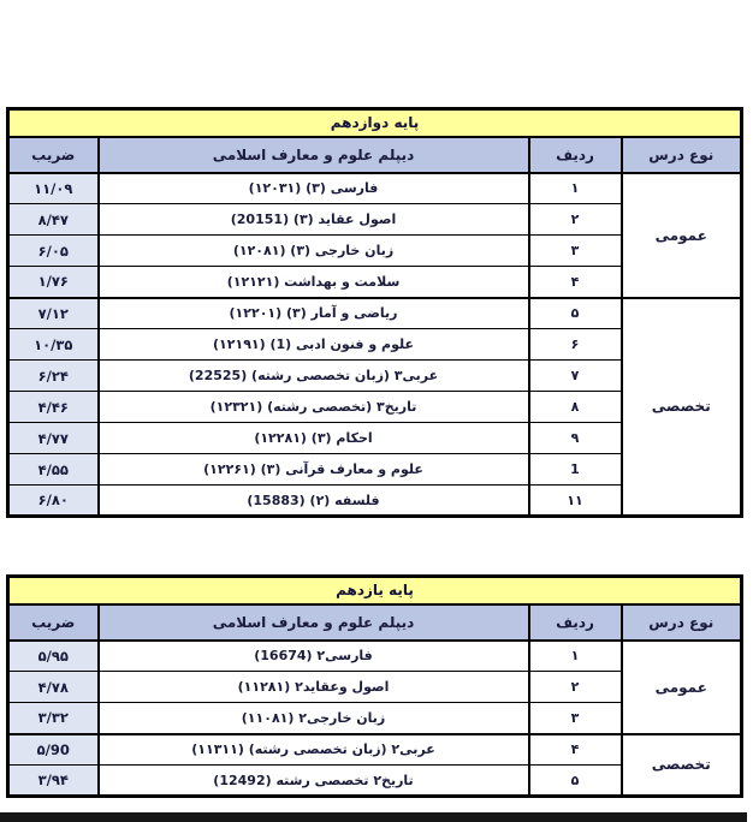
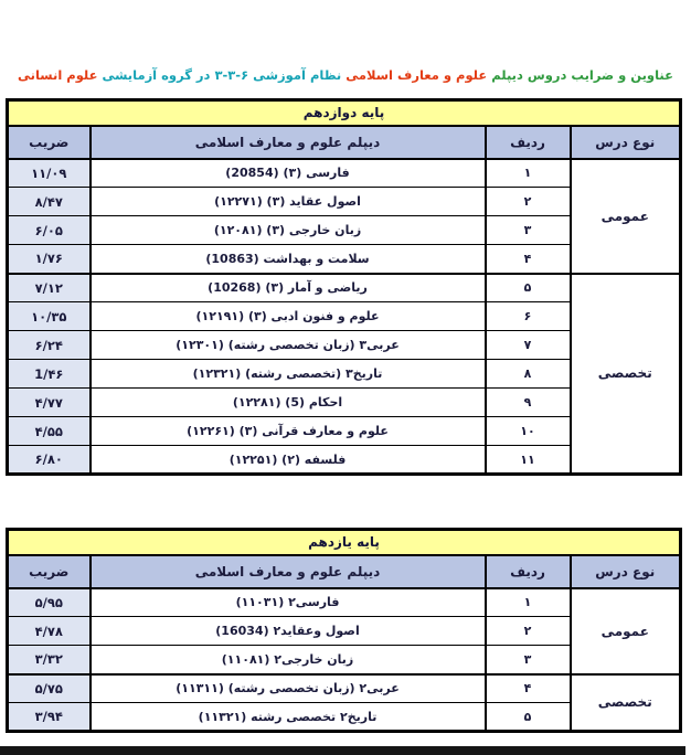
+ عناوین و ضرایب دروس دیپلم علوم و معارف اسلامی نظام آموزشی ۶-۳-۳ در گروه آزمایشی علوم انسانی
  پایه دوازدهم
  نوع درس	ردیف	دیپلم علوم و معارف اسلامی	ضریب
- عمومی	۱	فارسی (۳) (۱۲۰۳۱)	۱۱/۰۹
+ عمومی	۱	فارسی (۳) (20854)	۱۱/۰۹
- ۲	اصول عقاید (۳) (20151)	۸/۴۷
+ ۲	اصول عقاید (۳) (۱۲۲۷۱)	۸/۴۷
  ۳	زبان خارجی (۳) (۱۲۰۸۱)	۶/۰۵
- ۴	سلامت و بهداشت (۱۲۱۲۱)	۱/۷۶
+ ۴	سلامت و بهداشت (10863)	۱/۷۶
- تخصصی	۵	ریاضی و آمار (۳) (۱۲۲۰۱)	۷/۱۲
+ تخصصی	۵	ریاضی و آمار (۳) (10268)	۷/۱۲
- ۶	علوم و فنون ادبی (1) (۱۲۱۹۱)	۱۰/۳۵
+ ۶	علوم و فنون ادبی (۳) (۱۲۱۹۱)	۱۰/۳۵
- ۷	عربی۳ (زبان تخصصی رشته) (22525)	۶/۲۴
+ ۷	عربی۳ (زبان تخصصی رشته) (۱۲۳۰۱)	۶/۲۴
- ۸	تاریخ۳ (تخصصی رشته) (۱۲۳۲۱)	۴/۴۶
+ ۸	تاریخ۳ (تخصصی رشته) (۱۲۳۲۱)	1/۴۶
- ۹	احکام (۳) (۱۲۲۸۱)	۴/۷۷
+ ۹	احکام (5) (۱۲۲۸۱)	۴/۷۷
- 1	علوم و معارف قرآنی (۳) (۱۲۲۶۱)	۴/۵۵
+ ۱۰	علوم و معارف قرآنی (۳) (۱۲۲۶۱)	۴/۵۵
- ۱۱	فلسفه (۲) (15883)	۶/۸۰
+ ۱۱	فلسفه (۲) (۱۲۲۵۱)	۶/۸۰
  پایه یازدهم
  نوع درس	ردیف	دیپلم علوم و معارف اسلامی	ضریب
- عمومی	۱	فارسی۲ (16674)	۵/۹۵
+ عمومی	۱	فارسی۲ (۱۱۰۳۱)	۵/۹۵
- ۲	اصول وعقاید۲ (۱۱۲۸۱)	۴/۷۸
+ ۲	اصول وعقاید۲ (16034)	۴/۷۸
  ۳	زبان خارجی۲ (۱۱۰۸۱)	۳/۳۲
- تخصصی	۴	عربی۲ (زبان تخصصی رشته) (۱۱۳۱۱)	۵/90
+ تخصصی	۴	عربی۲ (زبان تخصصی رشته) (۱۱۳۱۱)	۵/۷۵
- ۵	تاریخ۲ تخصصی رشته (12492)	۳/۹۴
+ ۵	تاریخ۲ تخصصی رشته (۱۱۳۲۱)	۳/۹۴
